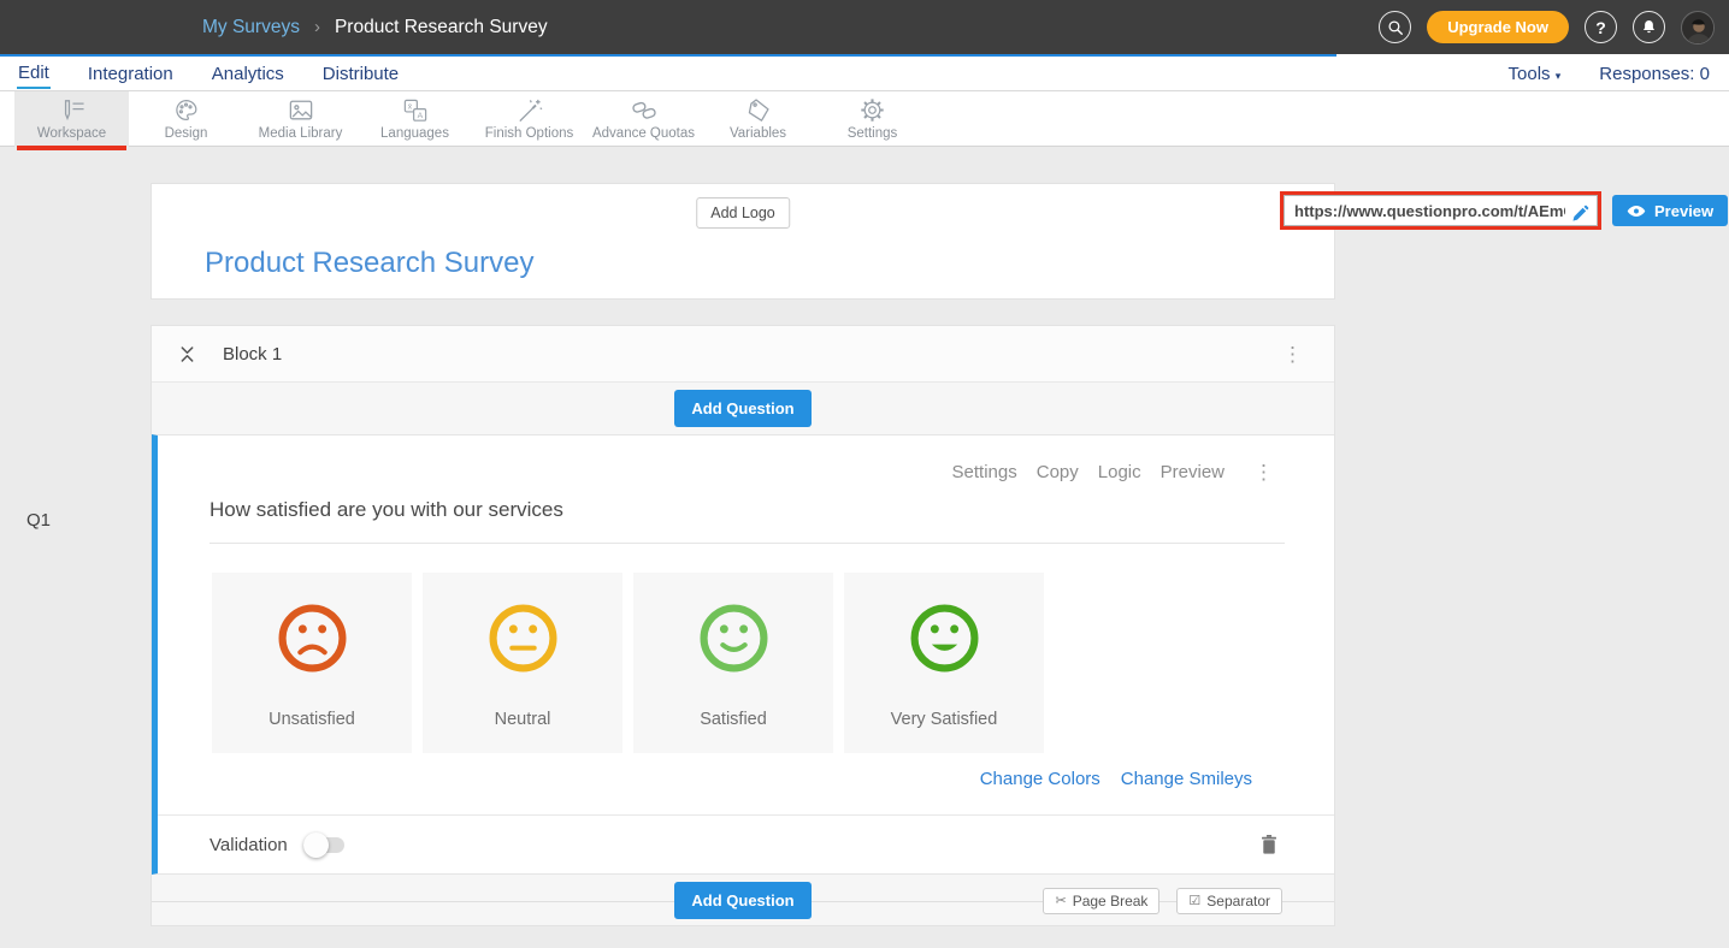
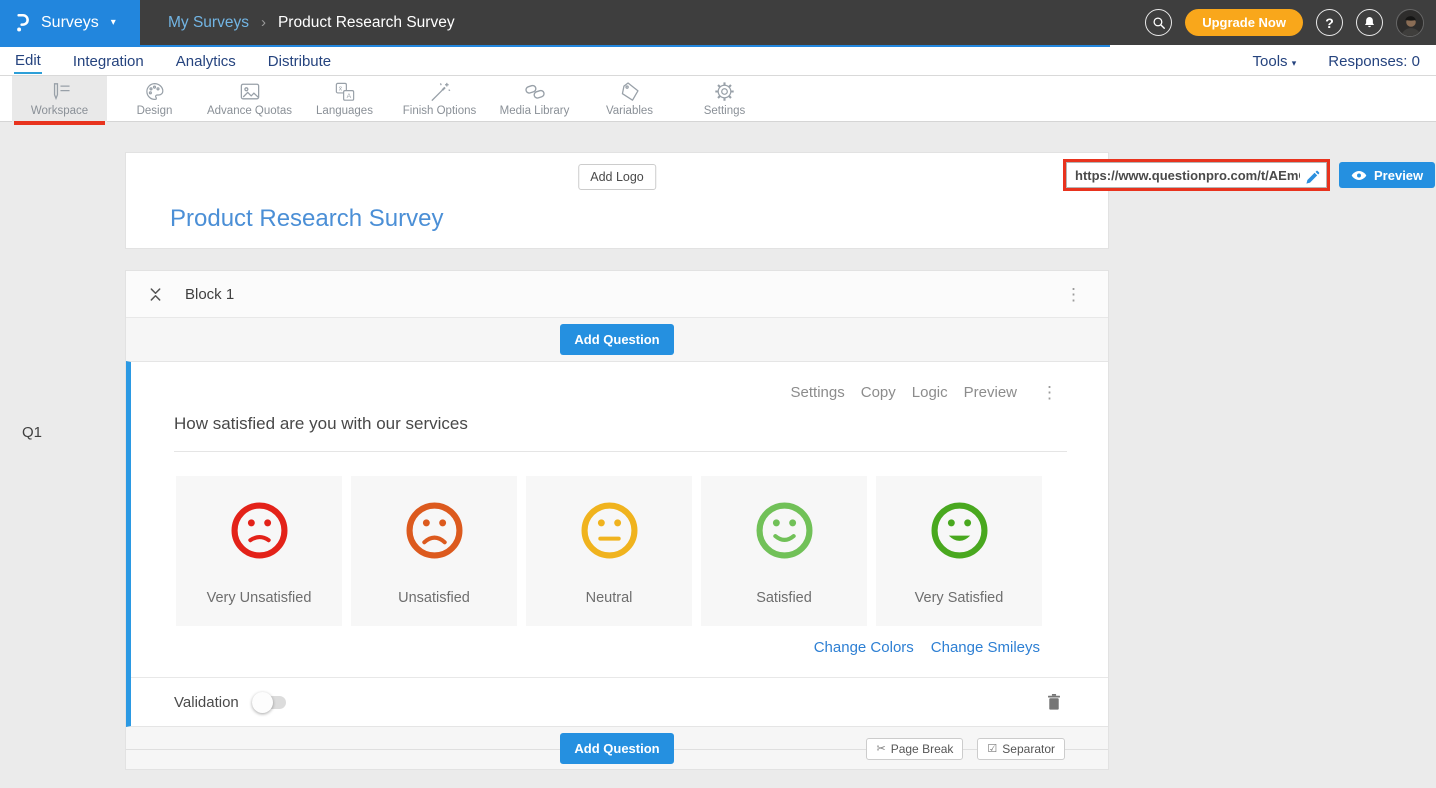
+ Surveys
+ ▾
  My Surveys
  ›
  Product Research Survey
  Upgrade Now
  ?
  Edit
  Integration
  Analytics
  Distribute
  Tools ▾
  Responses: 0
  Workspace
  Design
- Media Library
+ Advance Quotas
  Languages
  Finish Options
- Advance Quotas
+ Media Library
  Variables
  Settings
  https://www.questionpro.com/t/AEm
  Preview
  Q1
  Add Logo
  Product Research Survey
  Block 1
  ⋮
  Add Question
  Settings
  Copy
  Logic
  Preview
  ⋮
  How satisfied are you with our services
+ Very Unsatisfied
  Unsatisfied
  Neutral
  Satisfied
  Very Satisfied
  Change Colors
  Change Smileys
  Validation
  Add Question
  ✂
  Page Break
  ☑
  Separator
